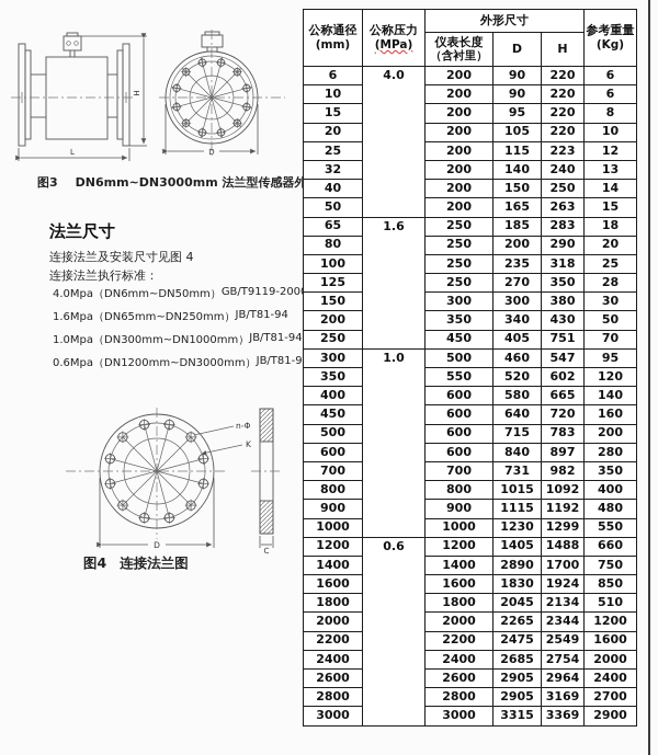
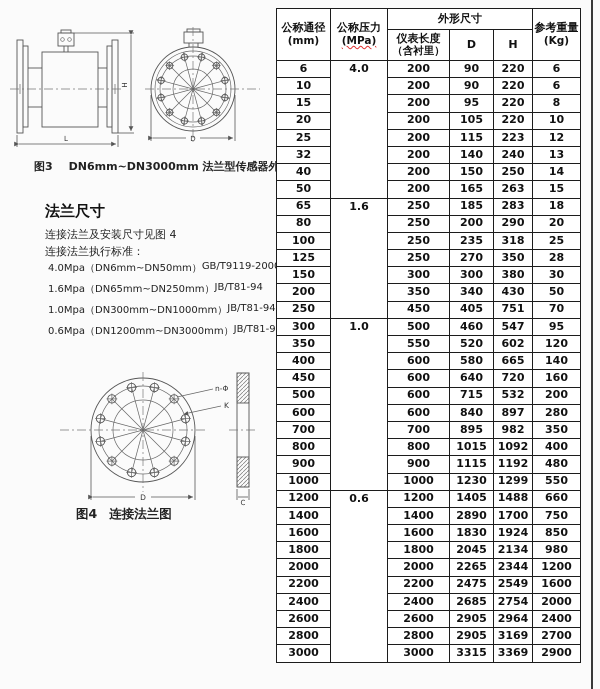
  L
  D
  图3 DN6mm~DN3000mm 法兰型传感器外
  法兰尺寸
  连接法兰及安装尺寸见图 4
  连接法兰执行标准：
  4.0Mpa（DN6mm~DN50mm）
  GB/T9119-200
  1.6Mpa（DN65mm~DN250mm）
  JB/T81-94
  1.0Mpa（DN300mm~DN1000mm）
  JB/T81-94
  0.6Mpa（DN1200mm~DN3000mm）
  JB/T81-9
  n-Φ
  K
  D
  C
  图4 连接法兰图
  公称通径 (mm)	公称压力 (MPa)	外形尺寸	参考重量 (Kg)
  仪表长度 （含衬里）	D	H
  6	4.0	200	90	220	6
  10	200	90	220	6
  15	200	95	220	8
  20	200	105	220	10
  25	200	115	223	12
  32	200	140	240	13
  40	200	150	250	14
  50	200	165	263	15
  65	1.6	250	185	283	18
  80	250	200	290	20
  100	250	235	318	25
  125	250	270	350	28
  150	300	300	380	30
  200	350	340	430	50
  250	450	405	751	70
  300	1.0	500	460	547	95
  350	550	520	602	120
  400	600	580	665	140
  450	600	640	720	160
- 500	600	715	783	200
+ 500	600	715	532	200
  600	600	840	897	280
- 700	700	731	982	350
+ 700	700	895	982	350
  800	800	1015	1092	400
  900	900	1115	1192	480
  1000	1000	1230	1299	550
  1200	0.6	1200	1405	1488	660
  1400	1400	2890	1700	750
  1600	1600	1830	1924	850
- 1800	1800	2045	2134	510
+ 1800	1800	2045	2134	980
  2000	2000	2265	2344	1200
  2200	2200	2475	2549	1600
  2400	2400	2685	2754	2000
  2600	2600	2905	2964	2400
  2800	2800	2905	3169	2700
  3000	3000	3315	3369	2900
